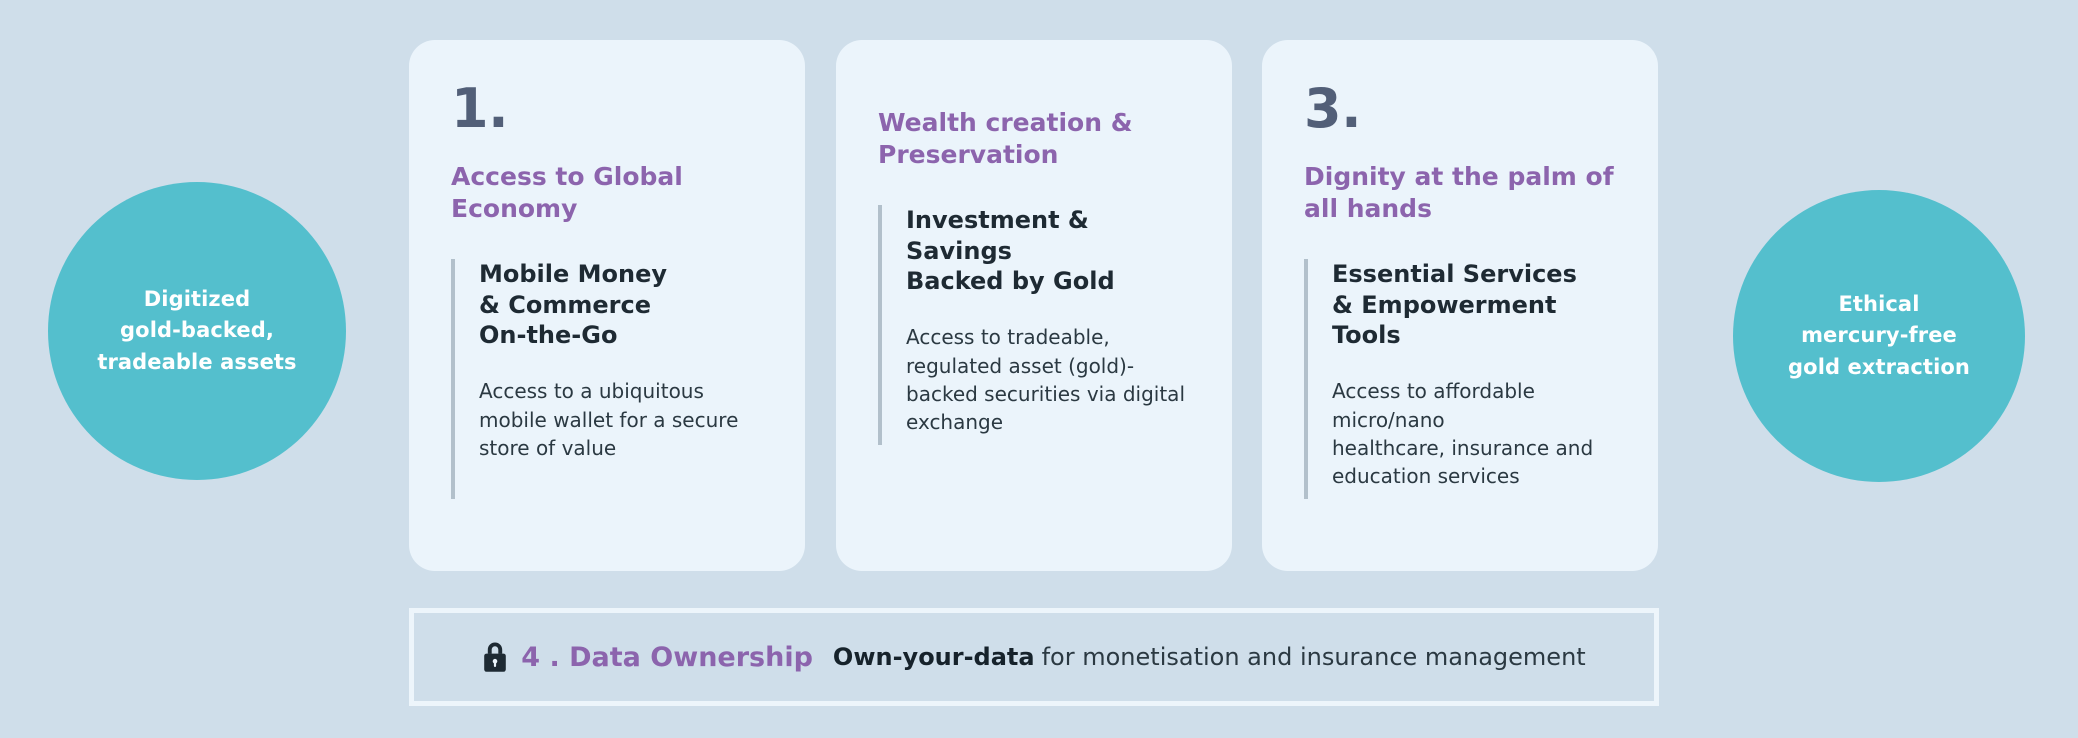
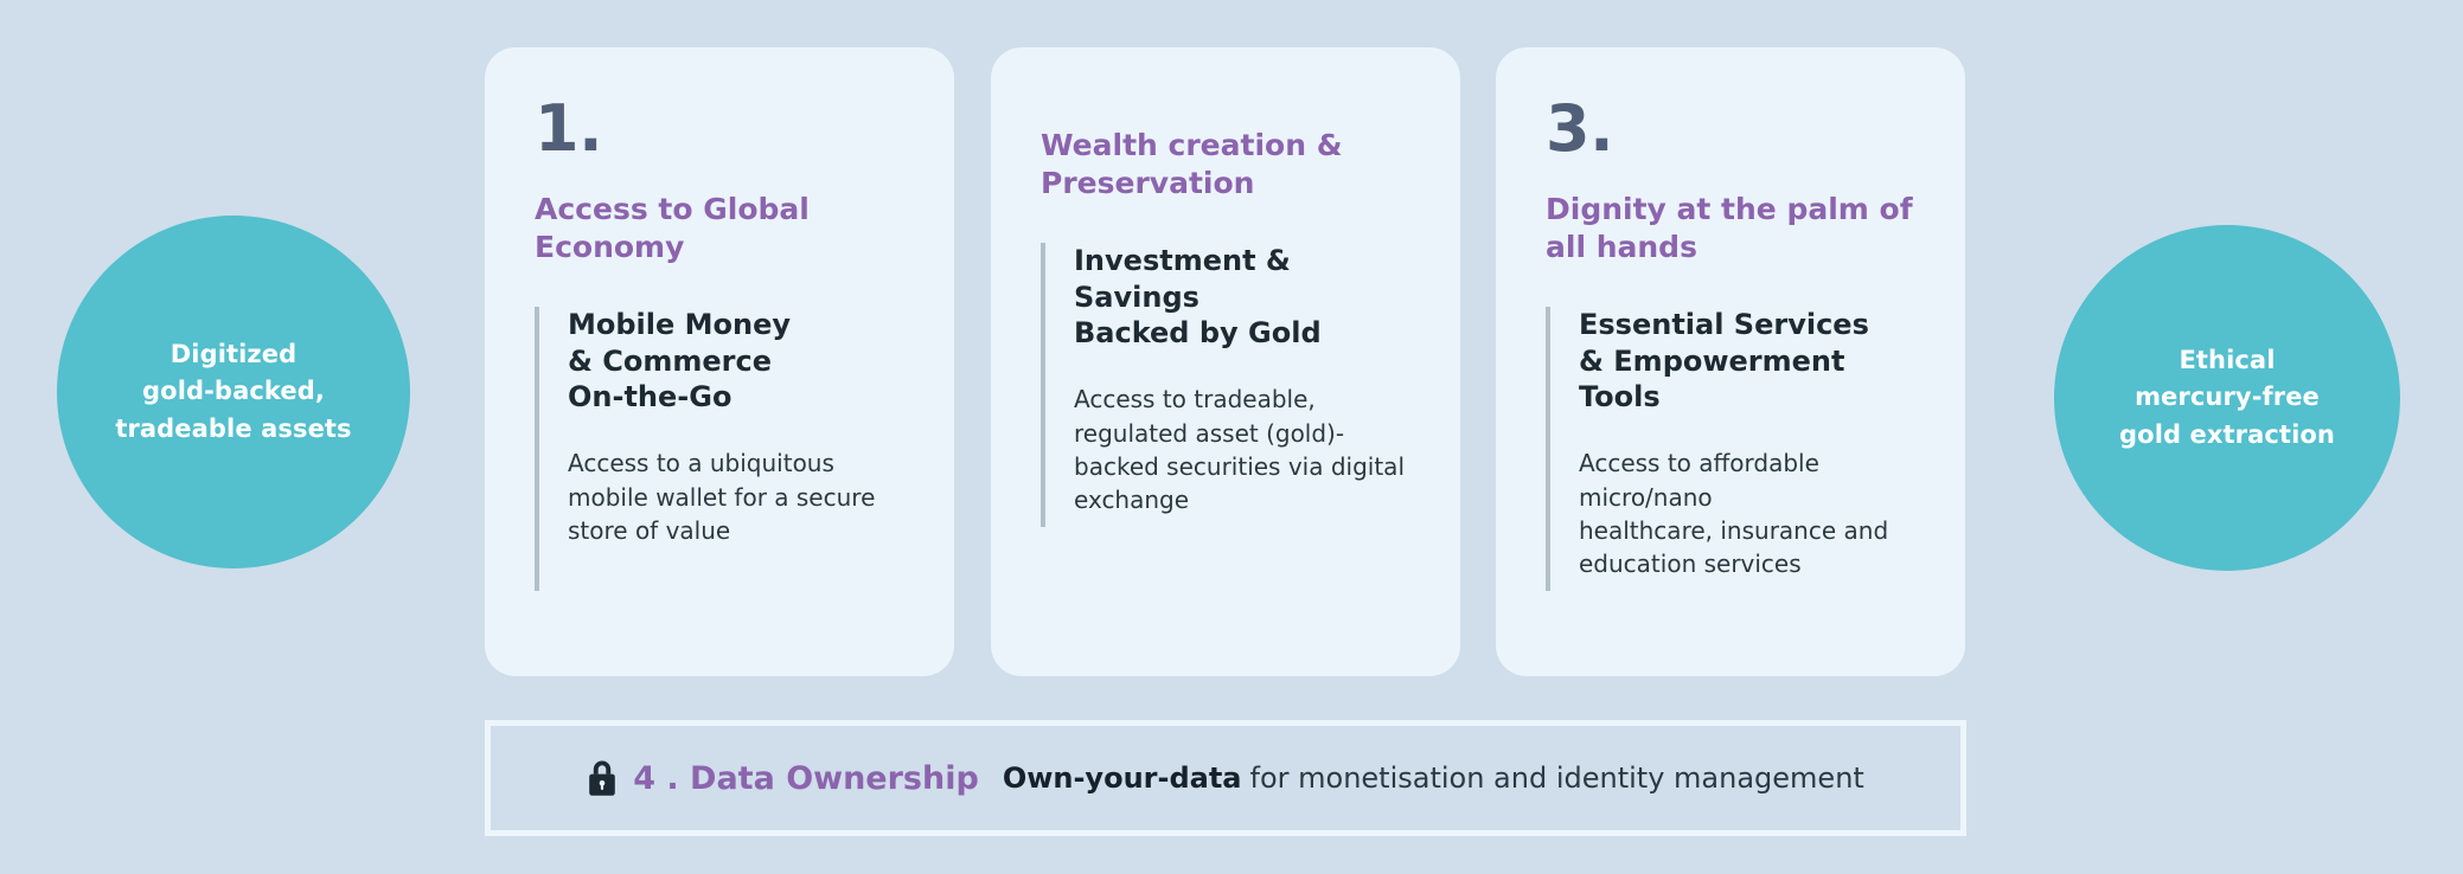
  Digitized
  gold-backed,
  tradeable assets
  1.
  Access to Global
  Economy
  Mobile Money
  & Commerce
  On-the-Go
  Access to a ubiquitous
  mobile wallet for a secure
  store of value
  Wealth creation &
  Preservation
  Investment & Savings
  Backed by Gold
  Access to tradeable,
  regulated asset (gold)-
  backed securities via digital
  exchange
  3.
  Dignity at the palm of
  all hands
  Essential Services
  & Empowerment Tools
  Access to affordable micro/nano
  healthcare, insurance and
  education services
  Ethical
  mercury-free
  gold extraction
  4 . Data Ownership
  Own-your-data
- for monetisation and insurance management
+ for monetisation and identity management
